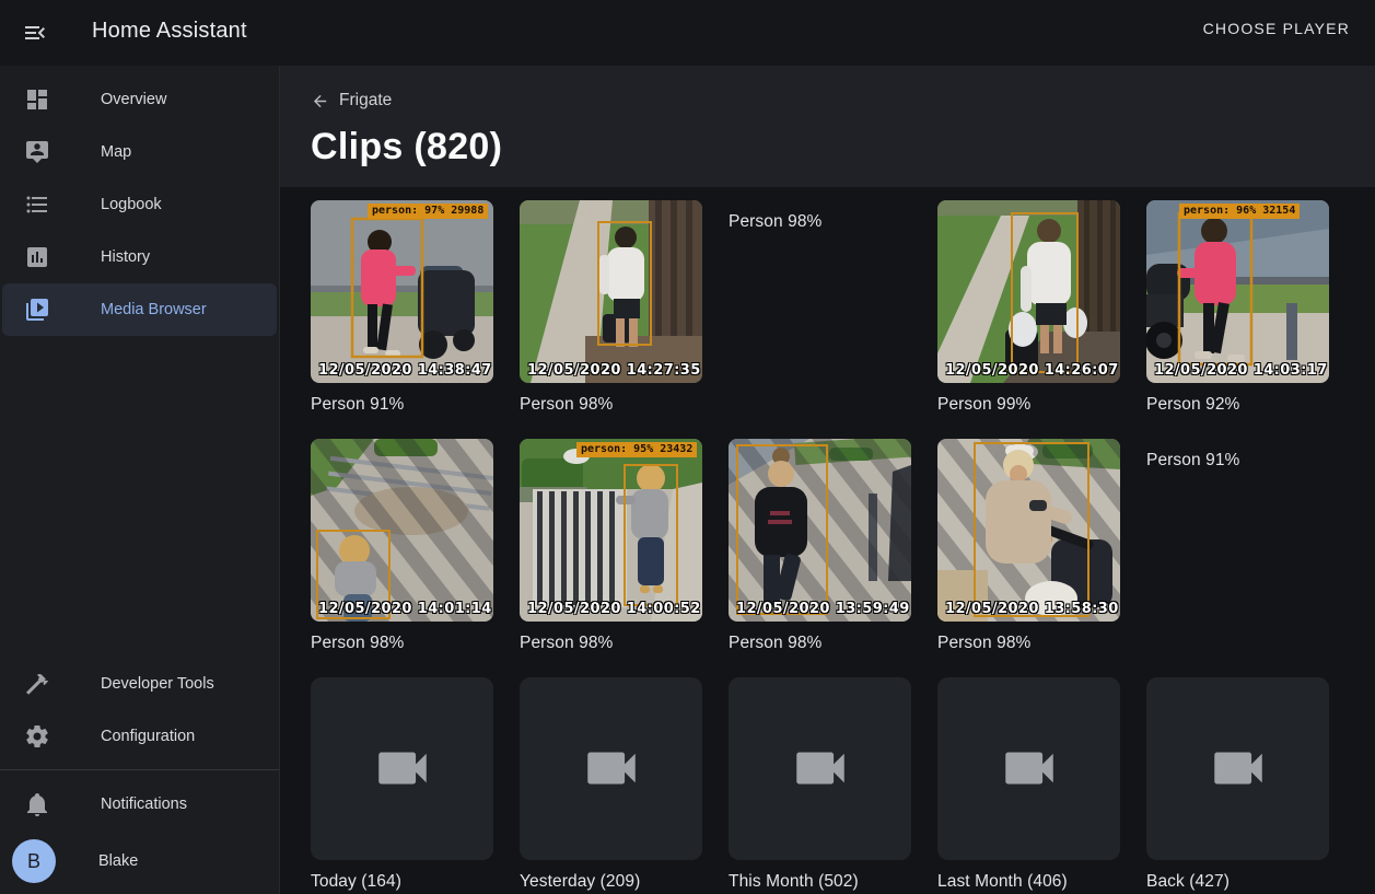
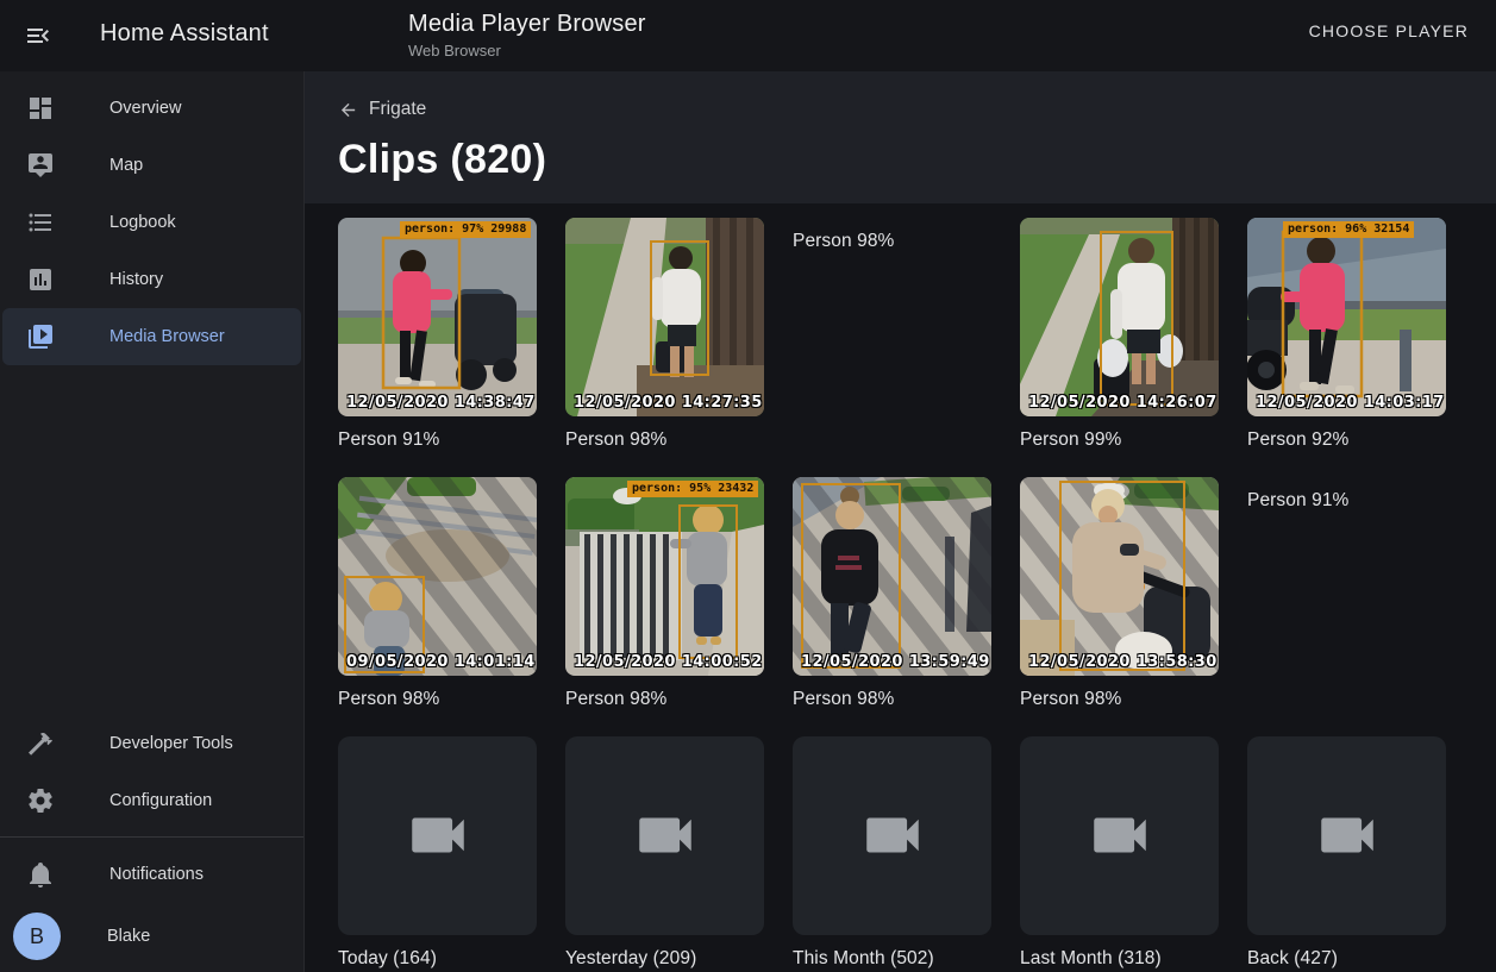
  Home Assistant
+ Media Player Browser
+ Web Browser
  CHOOSE PLAYER
  Overview
  Map
  Logbook
  History
  Media Browser
  Developer Tools
  Configuration
  Notifications
  B
  Blake
  Frigate
  Clips (820)
  person: 97% 29988
  12/05/2020 14:38:47
  Person 91%
  12/05/2020 14:27:35
  Person 98%
  Person 98%
  12/05/2020 14:26:07
  Person 99%
  person: 96% 32154
  12/05/2020 14:03:17
  Person 92%
- 12/05/2020 14:01:14
+ 09/05/2020 14:01:14
  Person 98%
  person: 95% 23432
  12/05/2020 14:00:52
  Person 98%
  12/05/2020 13:59:49
  Person 98%
  12/05/2020 13:58:30
  Person 98%
  Person 91%
  Today (164)
  Yesterday (209)
  This Month (502)
- Last Month (406)
+ Last Month (318)
  Back (427)
